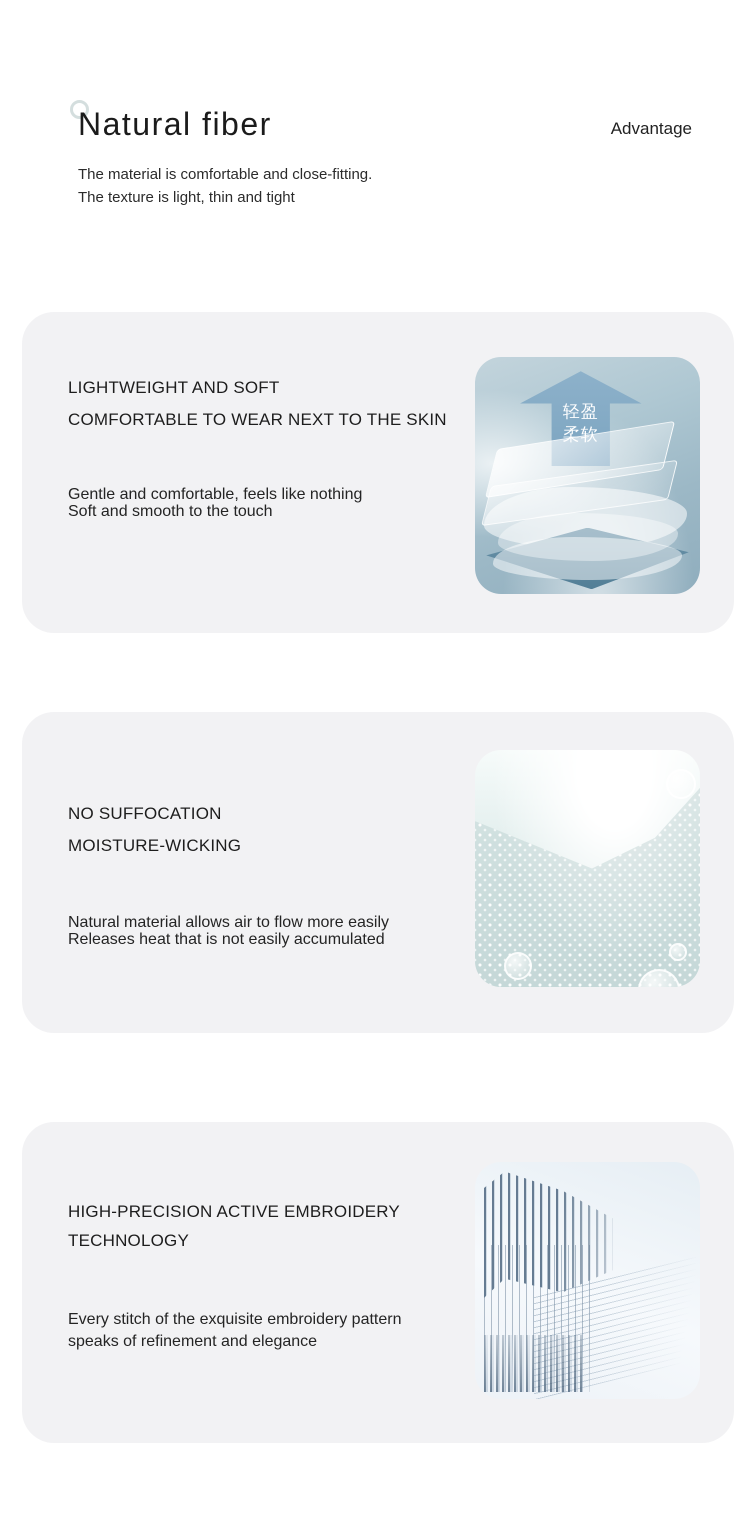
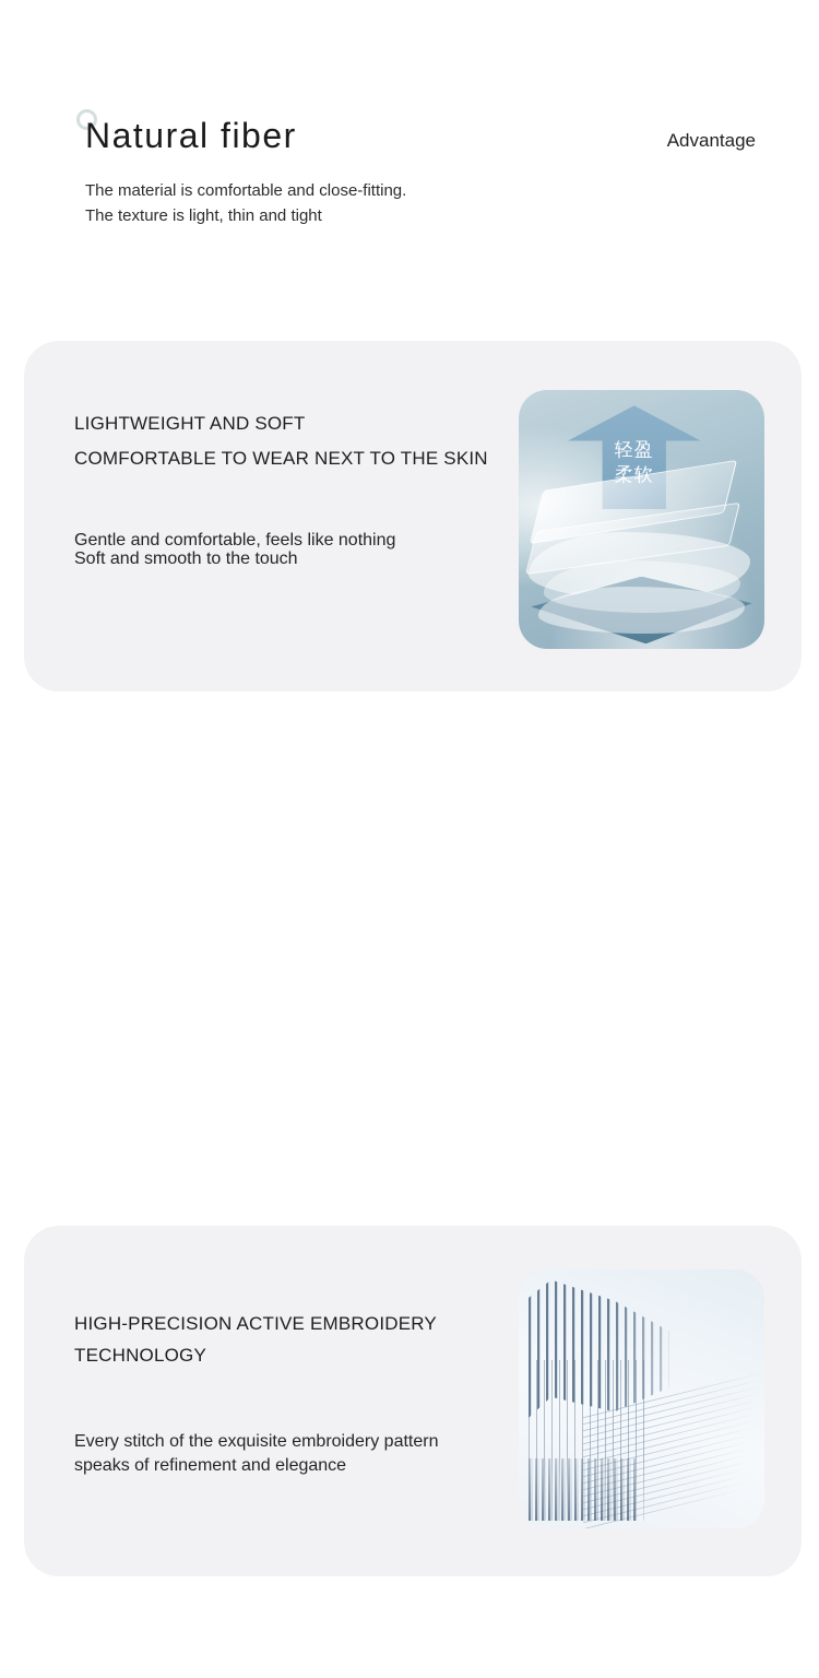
  Natural fiber
  Advantage
  The material is comfortable and close-fitting.
  The texture is light, thin and tight
  LIGHTWEIGHT AND SOFT
  COMFORTABLE TO WEAR NEXT TO THE SKIN
  Gentle and comfortable, feels like nothing
  Soft and smooth to the touch
  轻盈
- NO SUFFOCATION
- MOISTURE-WICKING
- Natural material allows air to flow more easily
- Releases heat that is not easily accumulated
  HIGH-PRECISION ACTIVE EMBROIDERY
  TECHNOLOGY
  Every stitch of the exquisite embroidery pattern
  speaks of refinement and elegance
